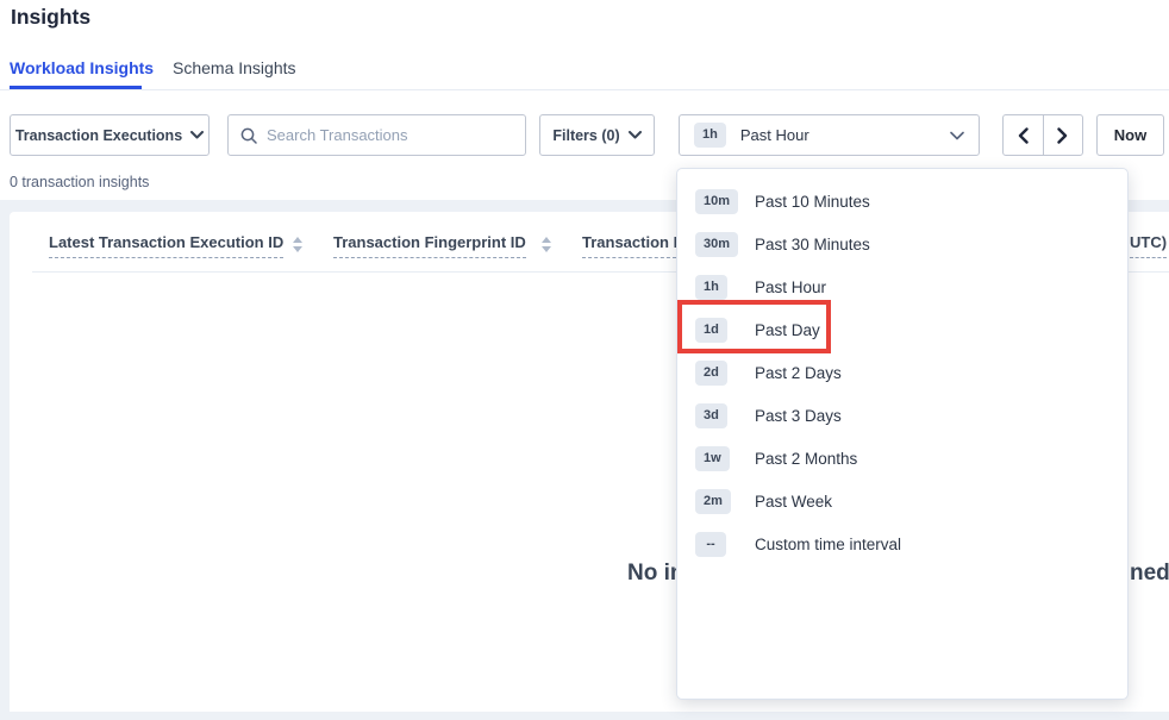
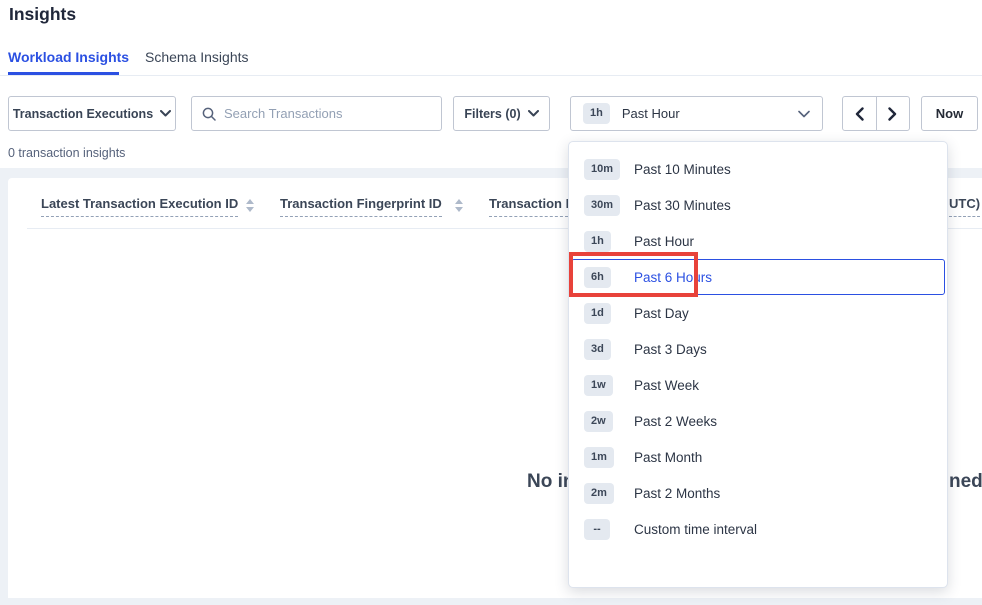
  Insights
  Workload Insights
  Schema Insights
  Transaction Executions
  Search Transactions
  Filters (0)
  1h
  Past Hour
  Now
  0 transaction insights
  Latest Transaction Execution ID
  Transaction Fingerprint ID
  Transaction
  UTC)
  No i
  ned
  10m
  Past 10 Minutes
  30m
  Past 30 Minutes
  1h
  Past Hour
+ 6h
+ Past 6 Hours
  1d
  Past Day
- 2d
- Past 2 Days
  3d
  Past 3 Days
  1w
- Past 2 Months
+ Past Week
+ 2w
+ Past 2 Weeks
+ 1m
+ Past Month
  2m
- Past Week
+ Past 2 Months
  --
  Custom time interval
